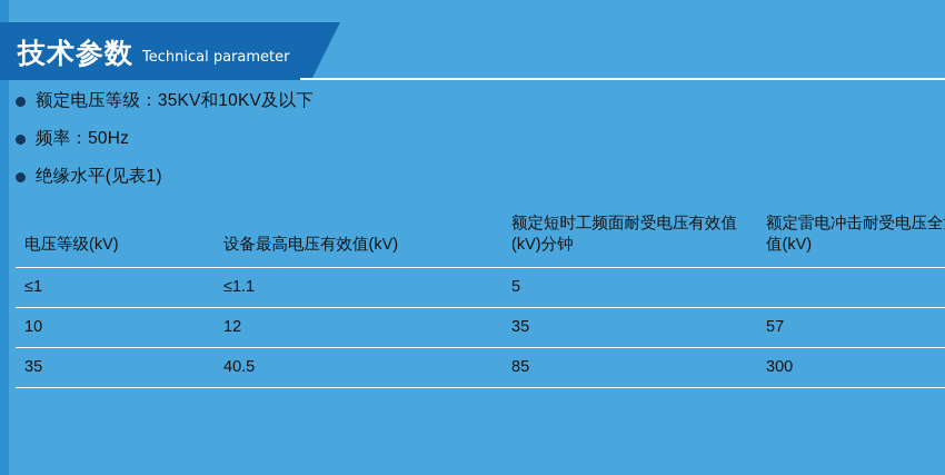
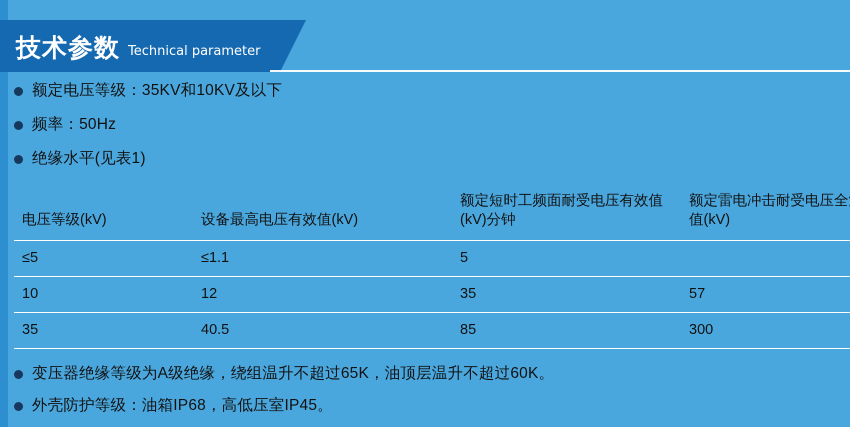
  技术参数
  Technical parameter
  额定电压等级：35KV和10KV及以下
  频率：50Hz
  绝缘水平(见表1)
  电压等级(kV)	设备最高电压有效值(kV)	额定短时工频面耐受电压有效值(kV)分钟	额定雷电冲击耐受电压全值(kV)
- ≤1	≤1.1	5
+ ≤5	≤1.1	5
  10	12	35	57
  35	40.5	85	300
+ 变压器绝缘等级为A级绝缘，绕组温升不超过65K，油顶层温升不超过60K。
+ 外壳防护等级：油箱IP68，高低压室IP45。
